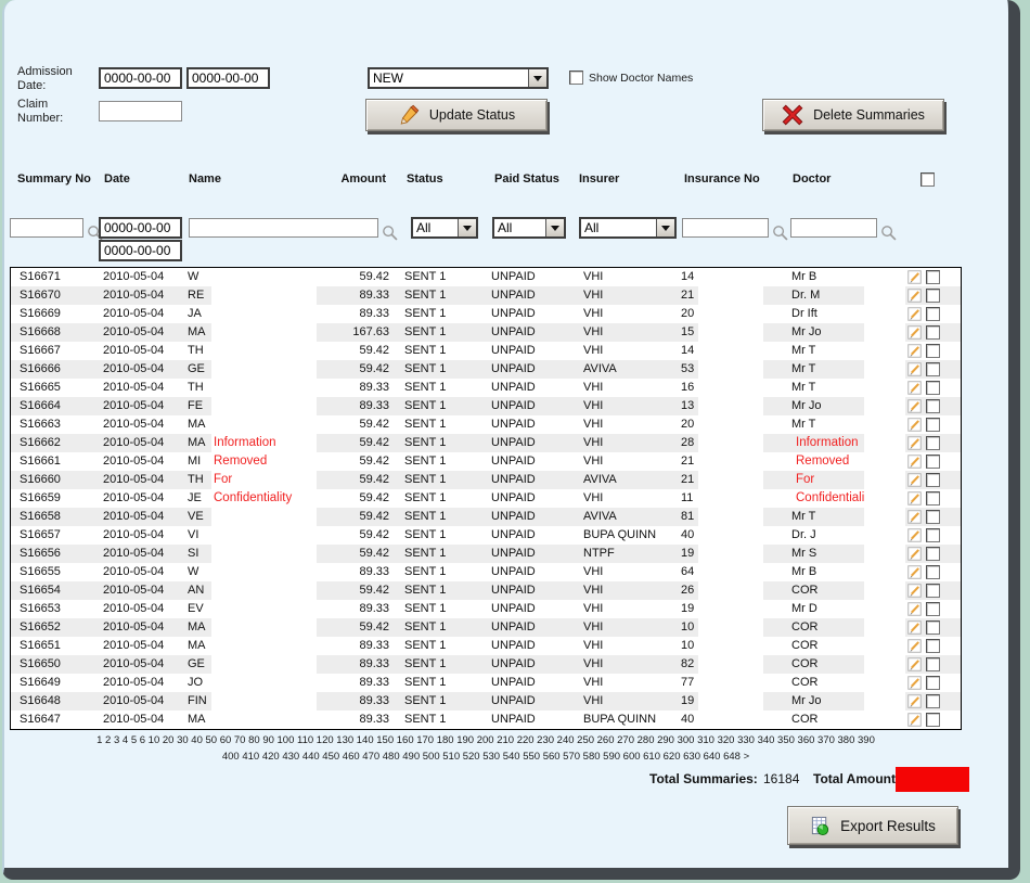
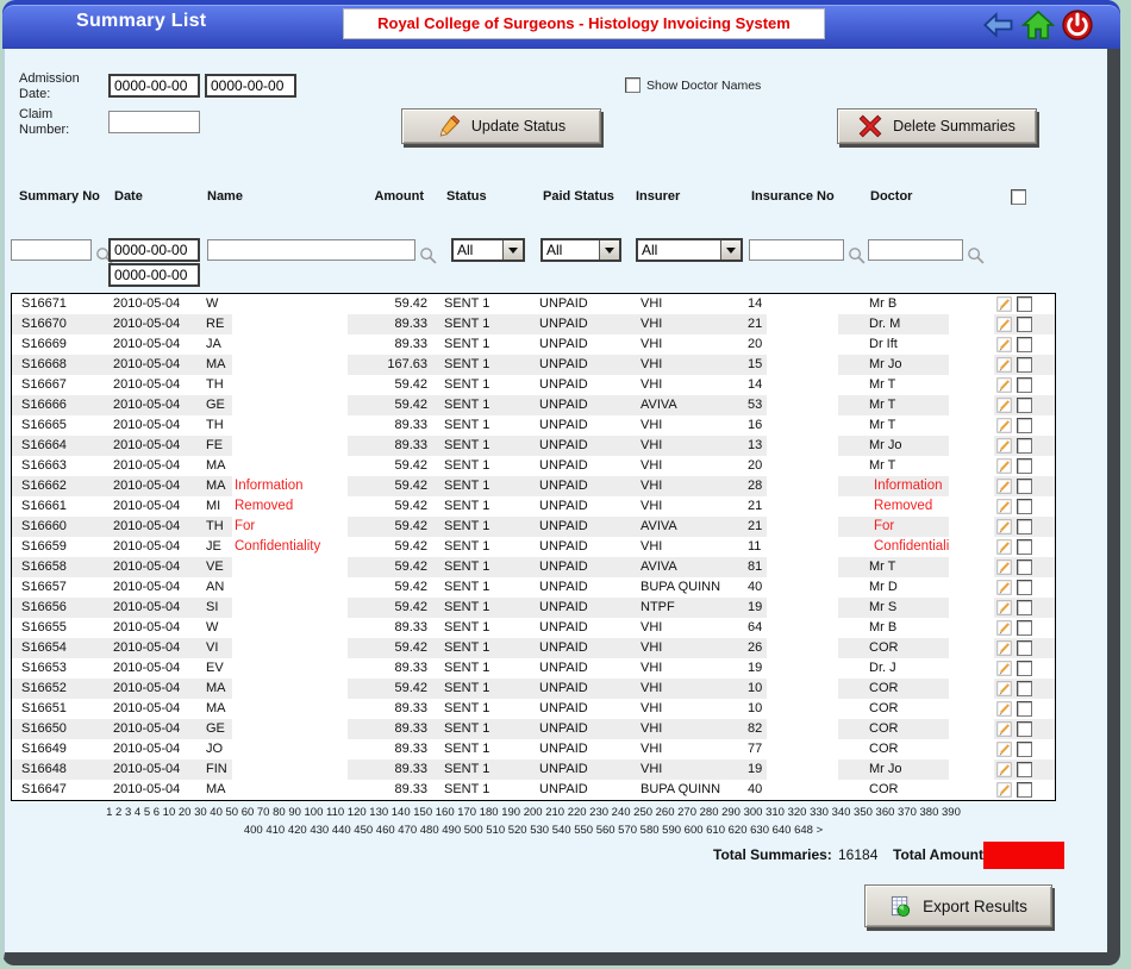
+ Summary List
+ Royal College of Surgeons - Histology Invoicing System
  Admission Date:
  0000-00-00
  0000-00-00
  Claim Number:
- NEW
  Show Doctor Names
  Update Status
  Delete Summaries
  Summary No
  Date
  Name
  Amount
  Status
  Paid Status
  Insurer
  Insurance No
  Doctor
  0000-00-00
  0000-00-00
  All
  All
  All
  S16671
  2010-05-04
  W
  59.42
  SENT 1
  UNPAID
  VHI
  14
  Mr B
  S16670
  2010-05-04
  RE
  89.33
  SENT 1
  UNPAID
  VHI
  21
  Dr. M
  S16669
  2010-05-04
  JA
  89.33
  SENT 1
  UNPAID
  VHI
  20
  Dr Ift
  S16668
  2010-05-04
  MA
  167.63
  SENT 1
  UNPAID
  VHI
  15
  Mr Jo
  S16667
  2010-05-04
  TH
  59.42
  SENT 1
  UNPAID
  VHI
  14
  Mr T
  S16666
  2010-05-04
  GE
  59.42
  SENT 1
  UNPAID
  AVIVA
  53
  Mr T
  S16665
  2010-05-04
  TH
  89.33
  SENT 1
  UNPAID
  VHI
  16
  Mr T
  S16664
  2010-05-04
  FE
  89.33
  SENT 1
  UNPAID
  VHI
  13
  Mr Jo
  S16663
  2010-05-04
  MA
  59.42
  SENT 1
  UNPAID
  VHI
  20
  Mr T
  S16662
  2010-05-04
  MA
  Information
  59.42
  SENT 1
  UNPAID
  VHI
  28
  Information
  S16661
  2010-05-04
  MI
  Removed
  59.42
  SENT 1
  UNPAID
  VHI
  21
  Removed
  S16660
  2010-05-04
  TH
  For
  59.42
  SENT 1
  UNPAID
  AVIVA
  21
  For
  S16659
  2010-05-04
  JE
  Confidentiality
  59.42
  SENT 1
  UNPAID
  VHI
  11
  Confidential
  S16658
  2010-05-04
  VE
  59.42
  SENT 1
  UNPAID
  AVIVA
  81
  Mr T
  S16657
  2010-05-04
- VI
+ AN
  59.42
  SENT 1
  UNPAID
  BUPA QUINN
  40
- Dr. J
+ Mr D
  S16656
  2010-05-04
  SI
  59.42
  SENT 1
  UNPAID
  NTPF
  19
  Mr S
  S16655
  2010-05-04
  W
  89.33
  SENT 1
  UNPAID
  VHI
  64
  Mr B
  S16654
  2010-05-04
- AN
+ VI
  59.42
  SENT 1
  UNPAID
  VHI
  26
  COR
  S16653
  2010-05-04
  EV
  89.33
  SENT 1
  UNPAID
  VHI
  19
- Mr D
+ Dr. J
  S16652
  2010-05-04
  MA
  59.42
  SENT 1
  UNPAID
  VHI
  10
  COR
  S16651
  2010-05-04
  MA
  89.33
  SENT 1
  UNPAID
  VHI
  10
  COR
  S16650
  2010-05-04
  GE
  89.33
  SENT 1
  UNPAID
  VHI
  82
  COR
  S16649
  2010-05-04
  JO
  89.33
  SENT 1
  UNPAID
  VHI
  77
  COR
  S16648
  2010-05-04
  FIN
  89.33
  SENT 1
  UNPAID
  VHI
  19
  Mr Jo
  S16647
  2010-05-04
  MA
  89.33
  SENT 1
  UNPAID
  BUPA QUINN
  40
  COR
  1 2 3 4 5 6 10 20 30 40 50 60 70 80 90 100 110 120 130 140 150 160 170 180 190 200 210 220 230 240 250 260 270 280 290 300 310 320 330 340 350 360 370 380 390
  400 410 420 430 440 450 460 470 480 490 500 510 520 530 540 550 560 570 580 590 600 610 620 630 640 648 >
  Total Summaries:
  16184
  Total Amount
  Export Results
